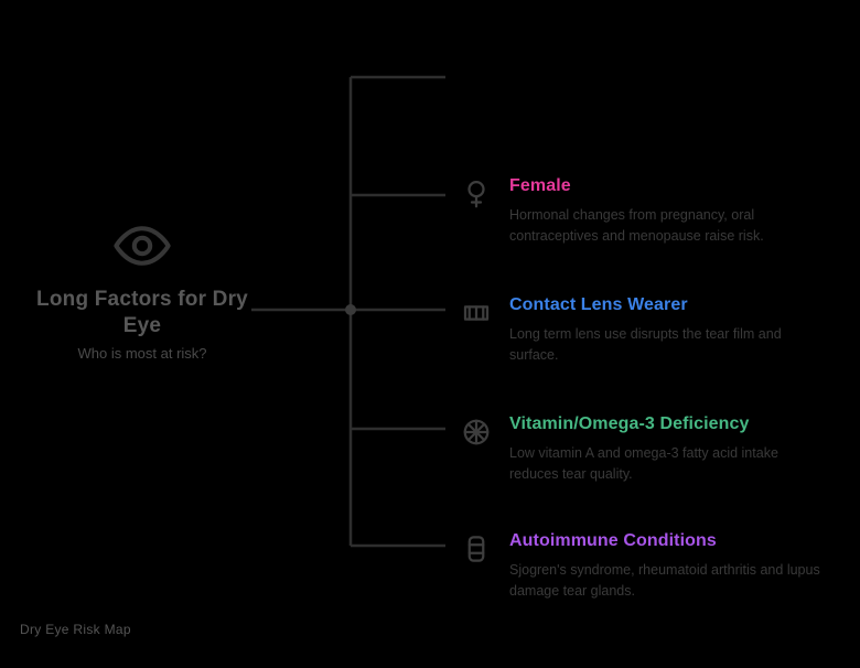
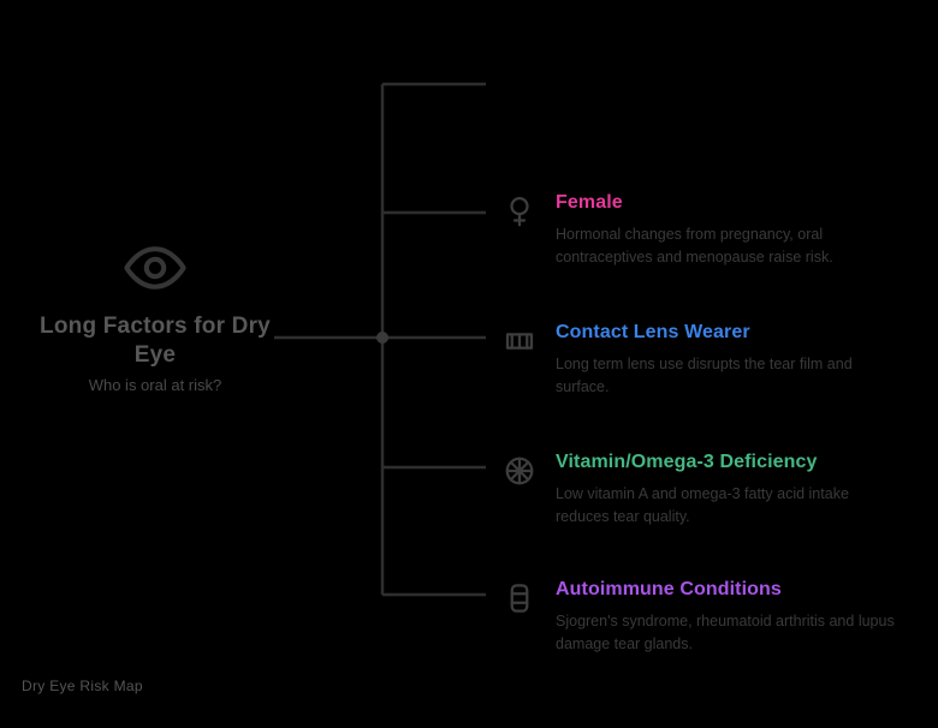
  Long Factors for Dry Eye
- Who is most at risk?
+ Who is oral at risk?
  Female
  Hormonal changes from pregnancy, oral contraceptives and menopause raise risk.
  Contact Lens Wearer
  Long term lens use disrupts the tear film and surface.
  Vitamin/Omega-3 Deficiency
  Low vitamin A and omega-3 fatty acid intake reduces tear quality.
  Autoimmune Conditions
  Sjogren's syndrome, rheumatoid arthritis and lupus damage tear glands.
  Dry Eye Risk Map
